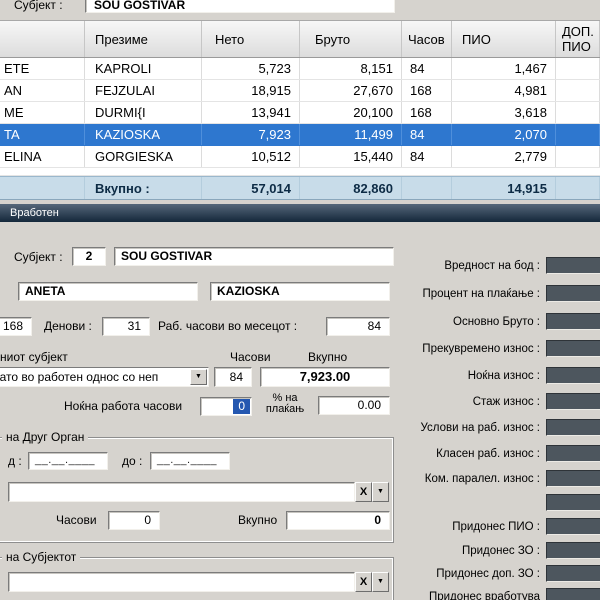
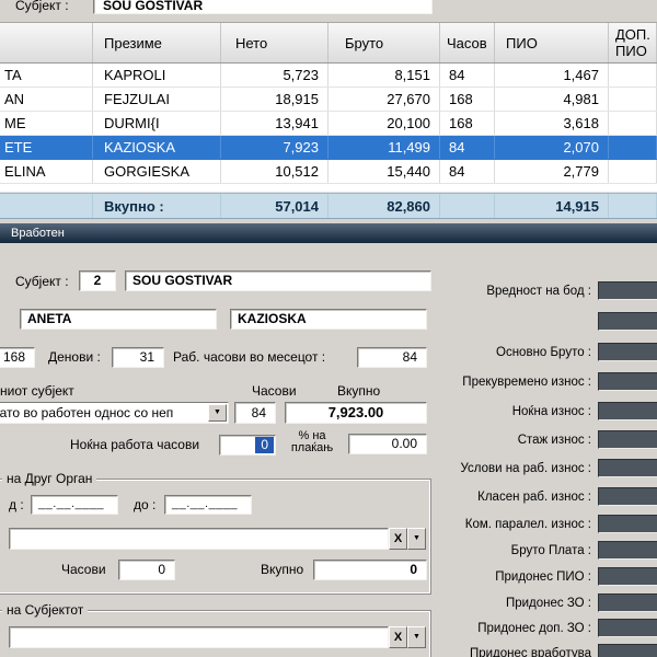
  Субјект :
  SOU GOSTIVAR
  Презиме
  Нето
  Бруто
  Часов
  ПИО
  ДОП.
  ПИО
- ETE
+ TA
  KAPROLI
  5,723
  8,151
  84
  1,467
  AN
  FEJZULAI
  18,915
  27,670
  168
  4,981
  ME
  DURMI{I
  13,941
  20,100
  168
  3,618
- TA
+ ETE
  KAZIOSKA
  7,923
  11,499
  84
  2,070
  ELINA
  GORGIESKA
  10,512
  15,440
  84
  2,779
  Вкупно :
  57,014
  82,860
  14,915
  Вработен
  Субјект :
  2
  SOU GOSTIVAR
  ANETA
  KAZIOSKA
  168
  Денови :
  31
  Раб. часови во месецот :
  84
  ниот субјект
  Часови
  Вкупно
  ато во работен однос со неп
  84
  7,923.00
  Ноќна работа часови
  0
  % на плаќањ
  0.00
  на Друг Орган
  д :
  __.__.____
  до :
  __.__.____
  X
  Часови
  0
  Вкупно
  0
  на Субјектот
  X
  Вредност на бод :
- Процент на плаќање :
  Основно Бруто :
  Прекувремено износ :
  Ноќна износ :
  Стаж износ :
  Услови на раб. износ :
  Класен раб. износ :
  Ком. паралел. износ :
+ Бруто Плата :
  Придонес ПИО :
  Придонес ЗО :
  Придонес доп. ЗО :
  Придонес вработува
